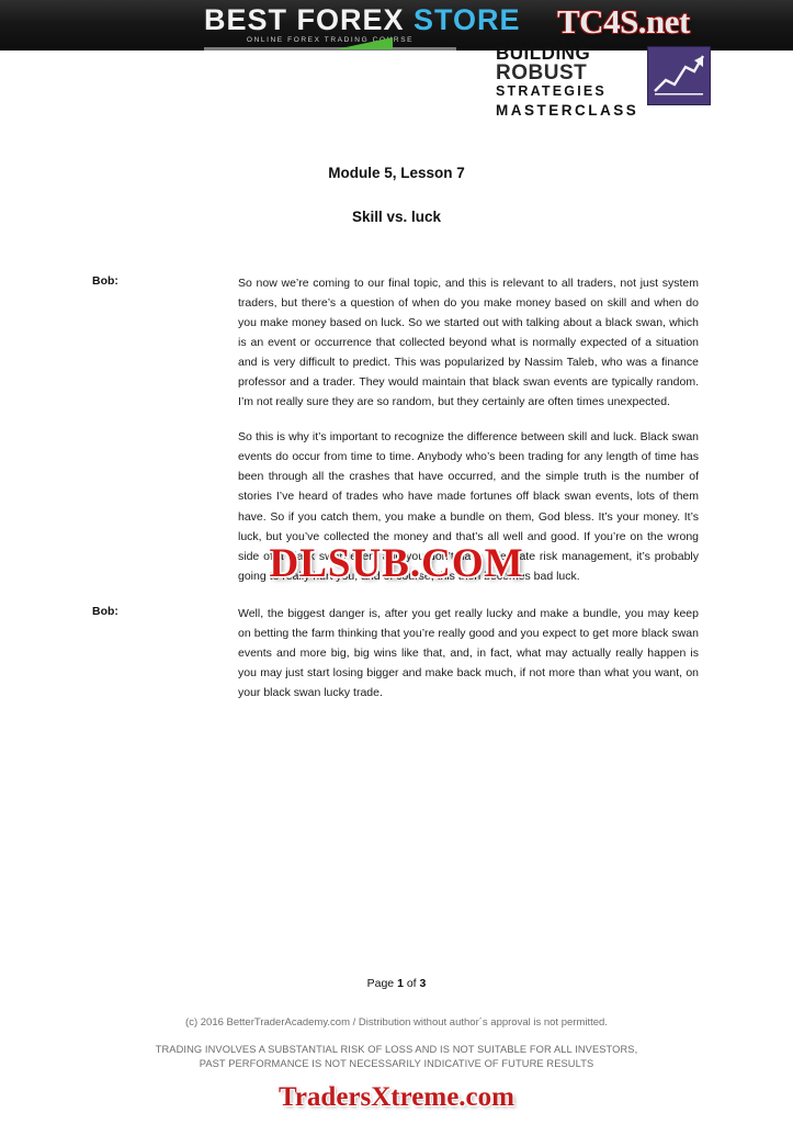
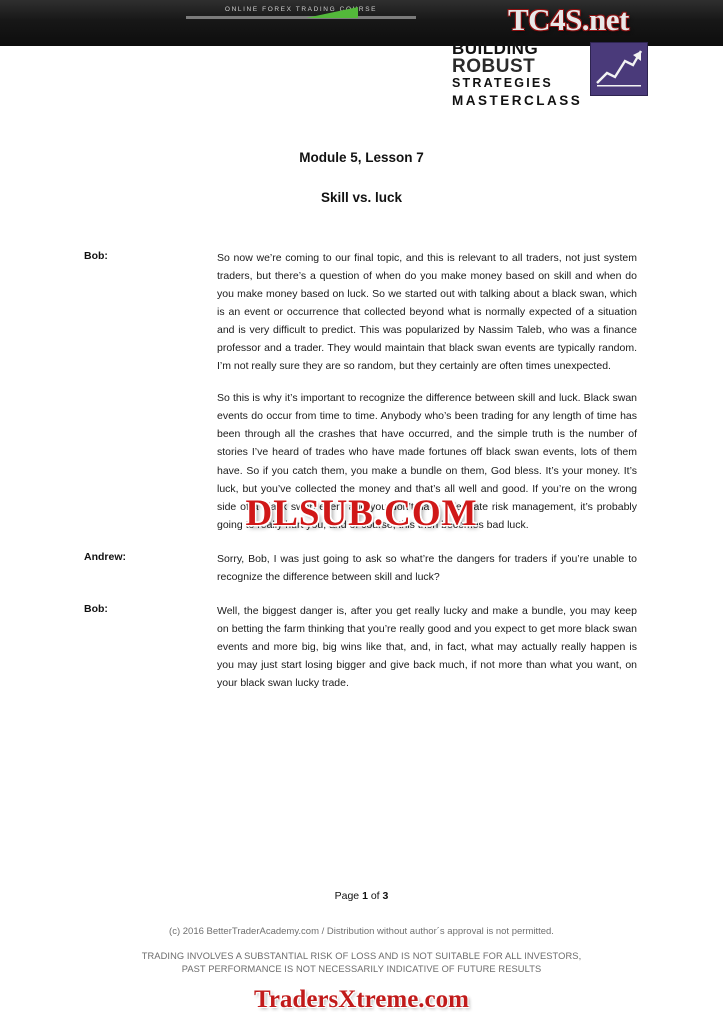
- BEST FOREX STORE
  TC4S.net
  BUILDING
  ROBUST
  STRATEGIES
  MASTERCLASS
  Module 5, Lesson 7
  Skill vs. luck
  Bob:
  So now we’re coming to our final topic, and this is relevant to all traders, not just system traders, but there’s a question of when do you make money based on skill and when do you make money based on luck. So we started out with talking about a black swan, which is an event or occurrence that collected beyond what is normally expected of a situation and is very difficult to predict. This was popularized by Nassim Taleb, who was a finance professor and a trader. They would maintain that black swan events are typically random. I’m not really sure they are so random, but they certainly are often times unexpected.
  So this is why it’s important to recognize the difference between skill and luck. Black swan events do occur from time to time. Anybody who’s been trading for any length of time has been through all the crashes that have occurred, and the simple truth is the number of stories I’ve heard of trades who have made fortunes off black swan events, lots of them have. So if you catch them, you make a bundle on them, God bless. It’s your money. It’s luck, but you’ve collected the money and that’s all well and good. If you’re on the wrong side of a black swan event and you don’t have adequate risk management, it’s probably going to really hurt you, and of course, this then becomes bad luck.
+ Andrew:
+ Sorry, Bob, I was just going to ask so what’re the dangers for traders if you’re unable to recognize the difference between skill and luck?
  Bob:
- Well, the biggest danger is, after you get really lucky and make a bundle, you may keep on betting the farm thinking that you’re really good and you expect to get more black swan events and more big, big wins like that, and, in fact, what may actually really happen is you may just start losing bigger and make back much, if not more than what you want, on your black swan lucky trade.
+ Well, the biggest danger is, after you get really lucky and make a bundle, you may keep on betting the farm thinking that you’re really good and you expect to get more black swan events and more big, big wins like that, and, in fact, what may actually really happen is you may just start losing bigger and give back much, if not more than what you want, on your black swan lucky trade.
  DLSUB.COM
  Page 1 of 3
  (c) 2016 BetterTraderAcademy.com / Distribution without author´s approval is not permitted.
  TRADING INVOLVES A SUBSTANTIAL RISK OF LOSS AND IS NOT SUITABLE FOR ALL INVESTORS,
  PAST PERFORMANCE IS NOT NECESSARILY INDICATIVE OF FUTURE RESULTS
  TradersXtreme.com
